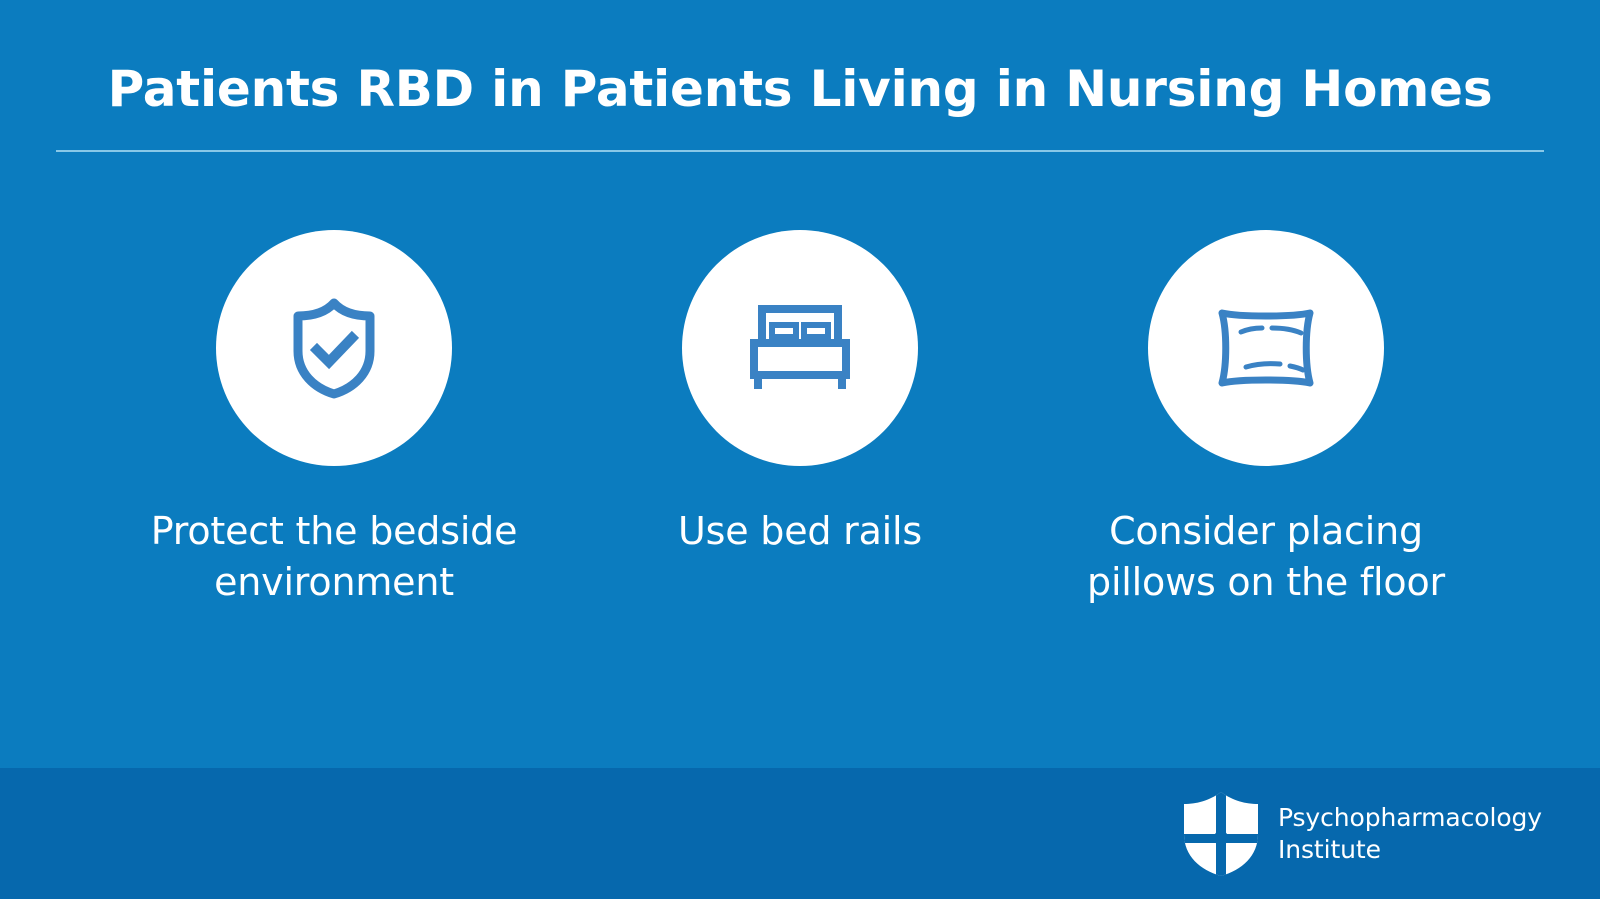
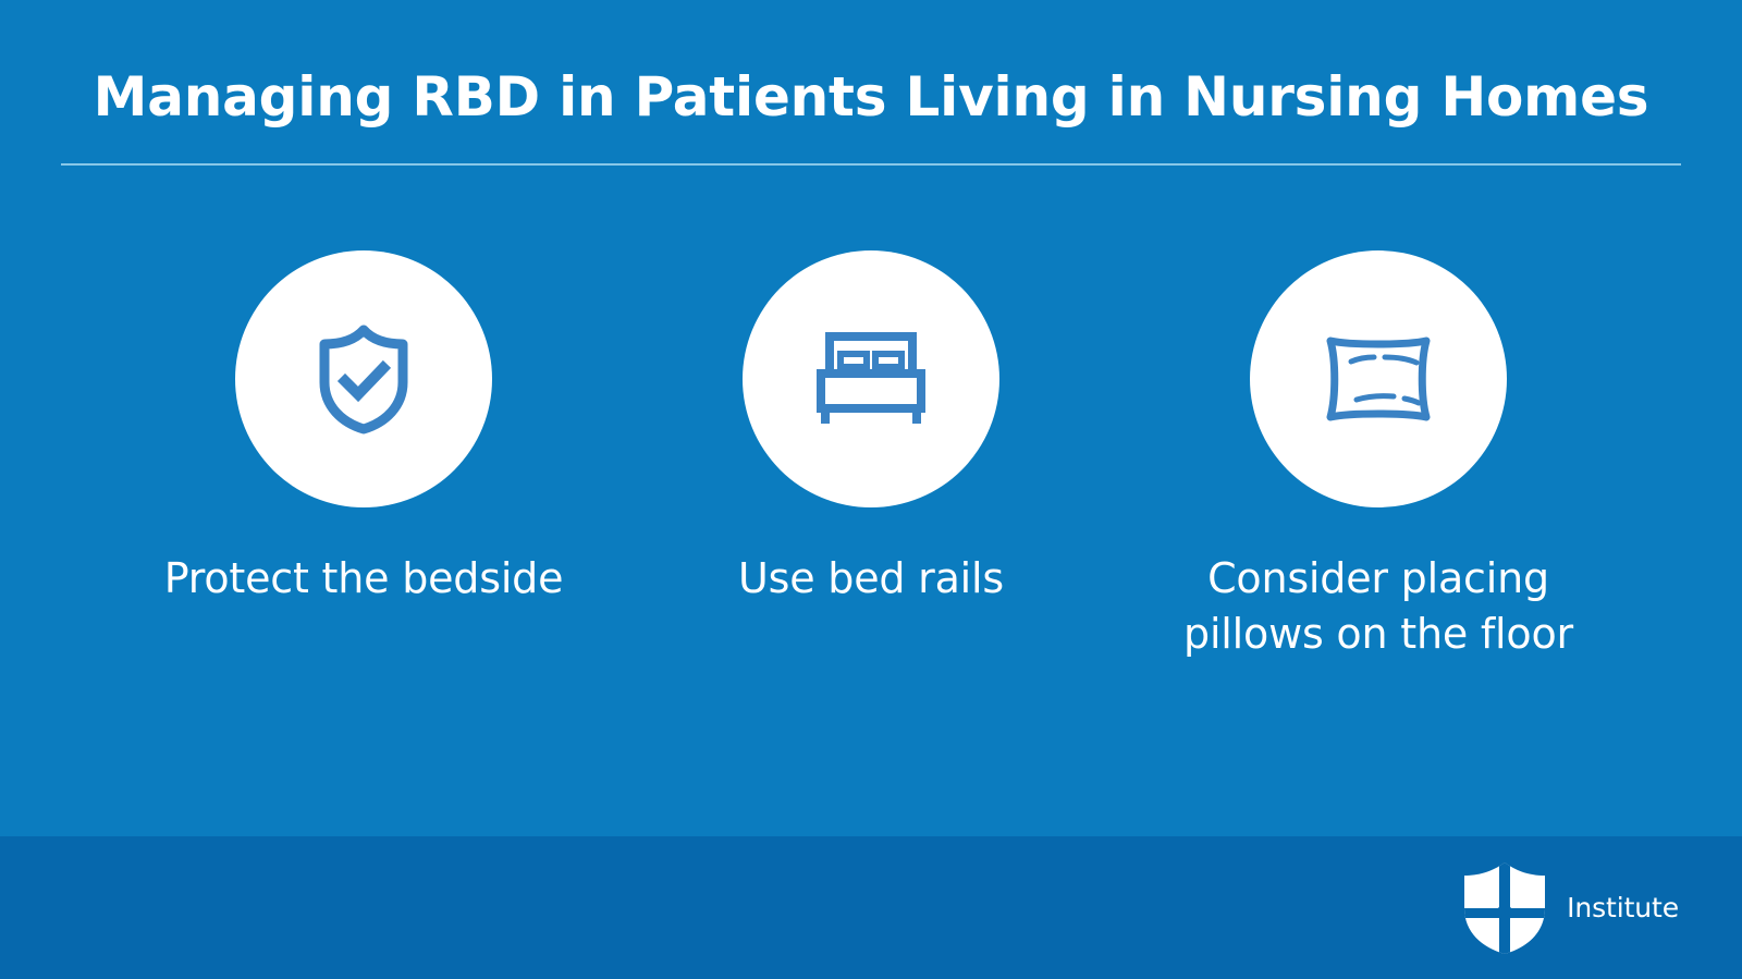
- Patients RBD in Patients Living in Nursing Homes
+ Managing RBD in Patients Living in Nursing Homes
  Protect the bedside
- environment
  Use bed rails
  Consider placing
  pillows on the floor
- Psychopharmacology
  Institute
